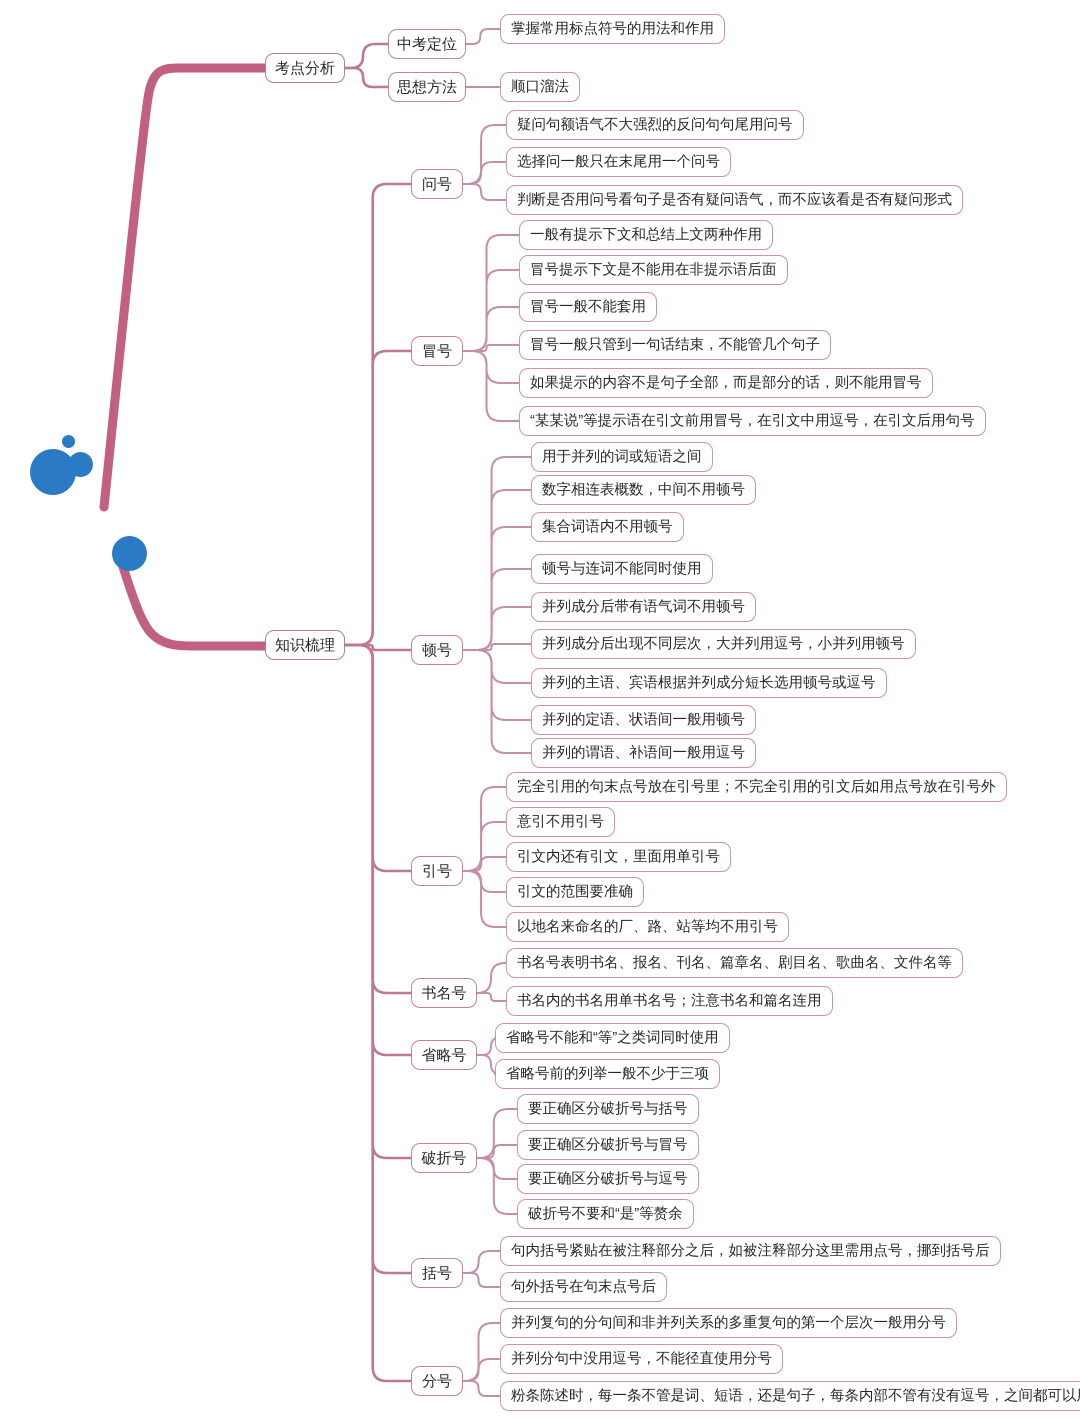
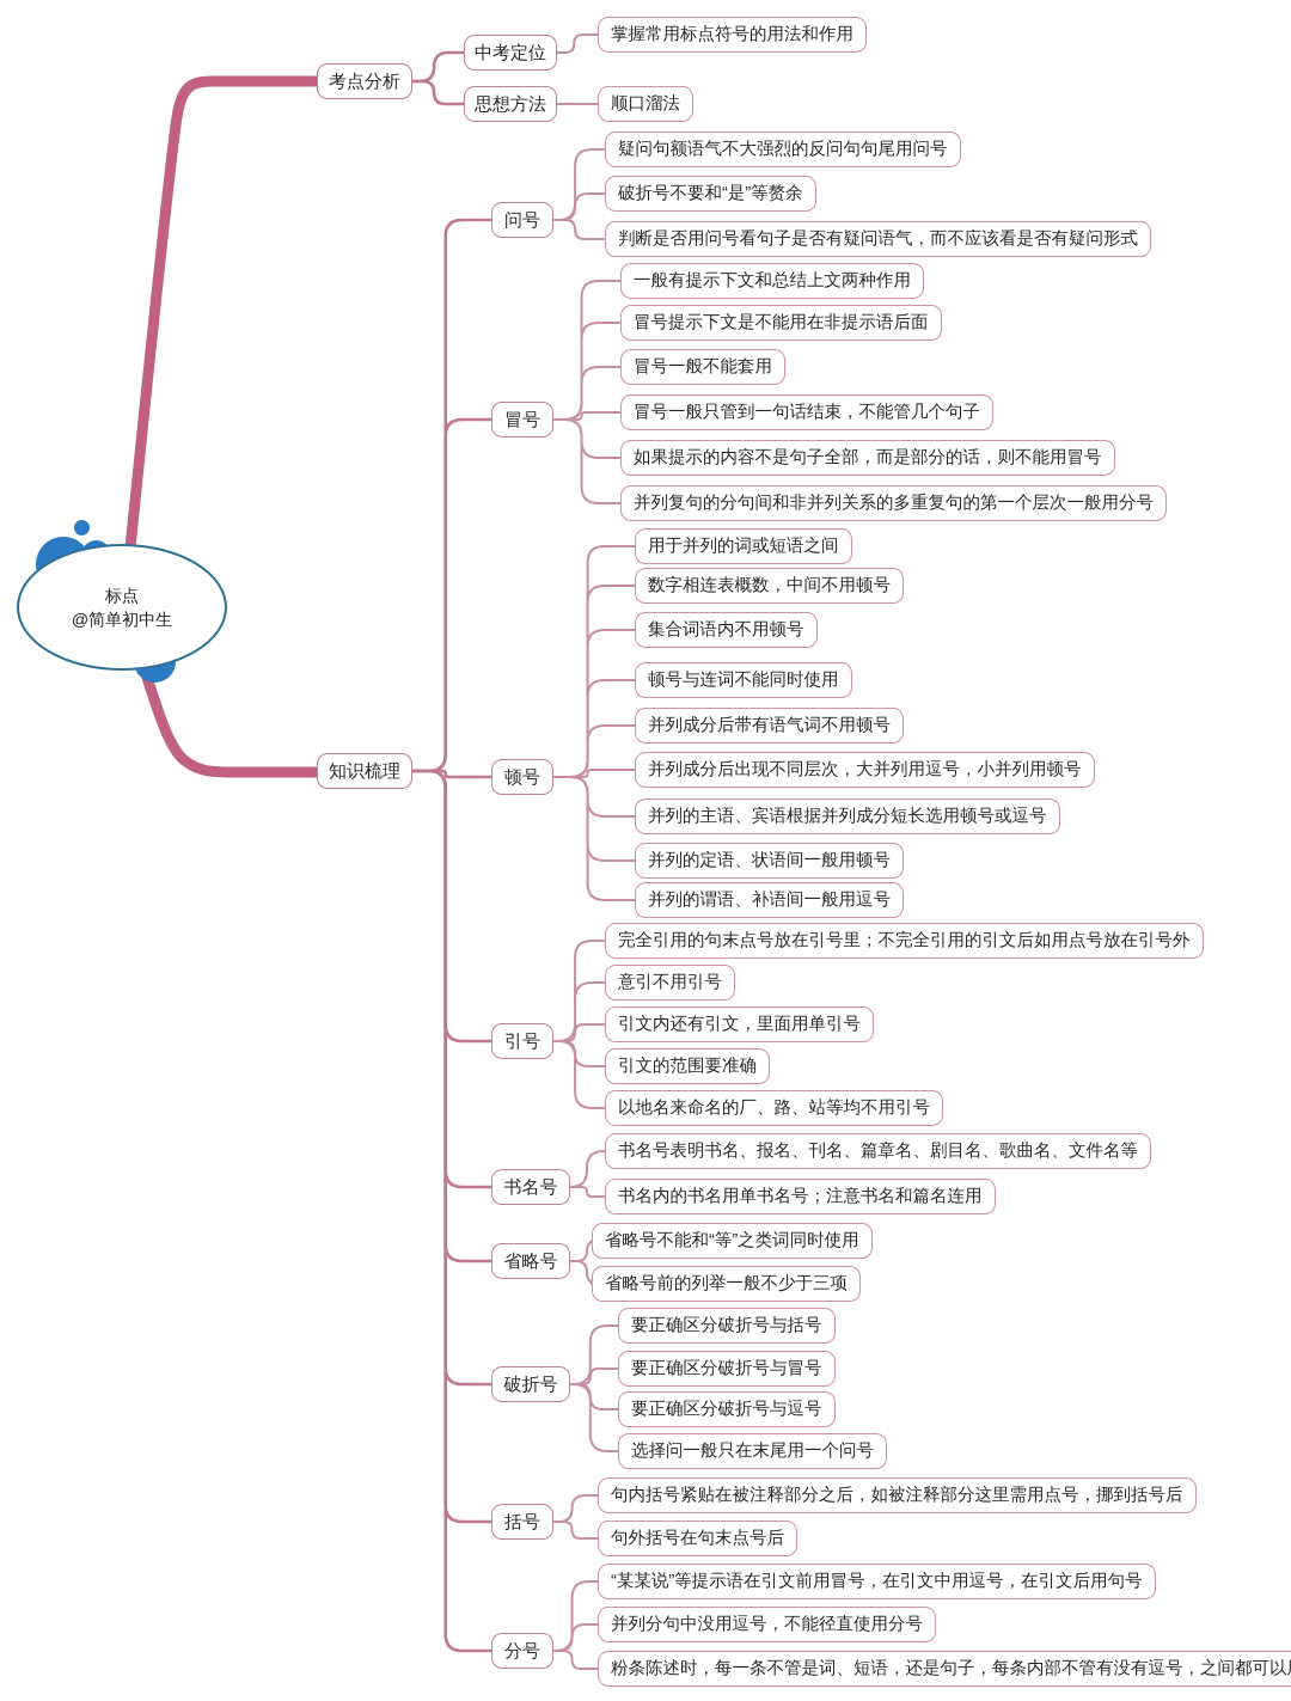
+ 标点
+ @简单初中生
  考点分析
  知识梳理
  中考定位
  思想方法
  问号
  冒号
  顿号
  引号
  书名号
  省略号
  破折号
  括号
  分号
  掌握常用标点符号的用法和作用
  顺口溜法
  疑问句额语气不大强烈的反问句句尾用问号
- 选择问一般只在末尾用一个问号
+ 破折号不要和“是”等赘余
  判断是否用问号看句子是否有疑问语气，而不应该看是否有疑问形式
  一般有提示下文和总结上文两种作用
  冒号提示下文是不能用在非提示语后面
  冒号一般不能套用
  冒号一般只管到一句话结束，不能管几个句子
  如果提示的内容不是句子全部，而是部分的话，则不能用冒号
- “某某说”等提示语在引文前用冒号，在引文中用逗号，在引文后用句号
+ 并列复句的分句间和非并列关系的多重复句的第一个层次一般用分号
  用于并列的词或短语之间
  数字相连表概数，中间不用顿号
  集合词语内不用顿号
  顿号与连词不能同时使用
  并列成分后带有语气词不用顿号
  并列成分后出现不同层次，大并列用逗号，小并列用顿号
  并列的主语、宾语根据并列成分短长选用顿号或逗号
  并列的定语、状语间一般用顿号
  并列的谓语、补语间一般用逗号
  完全引用的句末点号放在引号里；不完全引用的引文后如用点号放在引号外
  意引不用引号
  引文内还有引文，里面用单引号
  引文的范围要准确
  以地名来命名的厂、路、站等均不用引号
  书名号表明书名、报名、刊名、篇章名、剧目名、歌曲名、文件名等
  书名内的书名用单书名号；注意书名和篇名连用
  省略号不能和“等”之类词同时使用
  省略号前的列举一般不少于三项
  要正确区分破折号与括号
  要正确区分破折号与冒号
  要正确区分破折号与逗号
- 破折号不要和“是”等赘余
+ 选择问一般只在末尾用一个问号
  句内括号紧贴在被注释部分之后，如被注释部分这里需用点号，挪到括号后
  句外括号在句末点号后
- 并列复句的分句间和非并列关系的多重复句的第一个层次一般用分号
+ “某某说”等提示语在引文前用冒号，在引文中用逗号，在引文后用句号
  并列分句中没用逗号，不能径直使用分号
  粉条陈述时，每一条不管是词、短语，还是句子，每条内部不管有没有逗号，之间都可以
